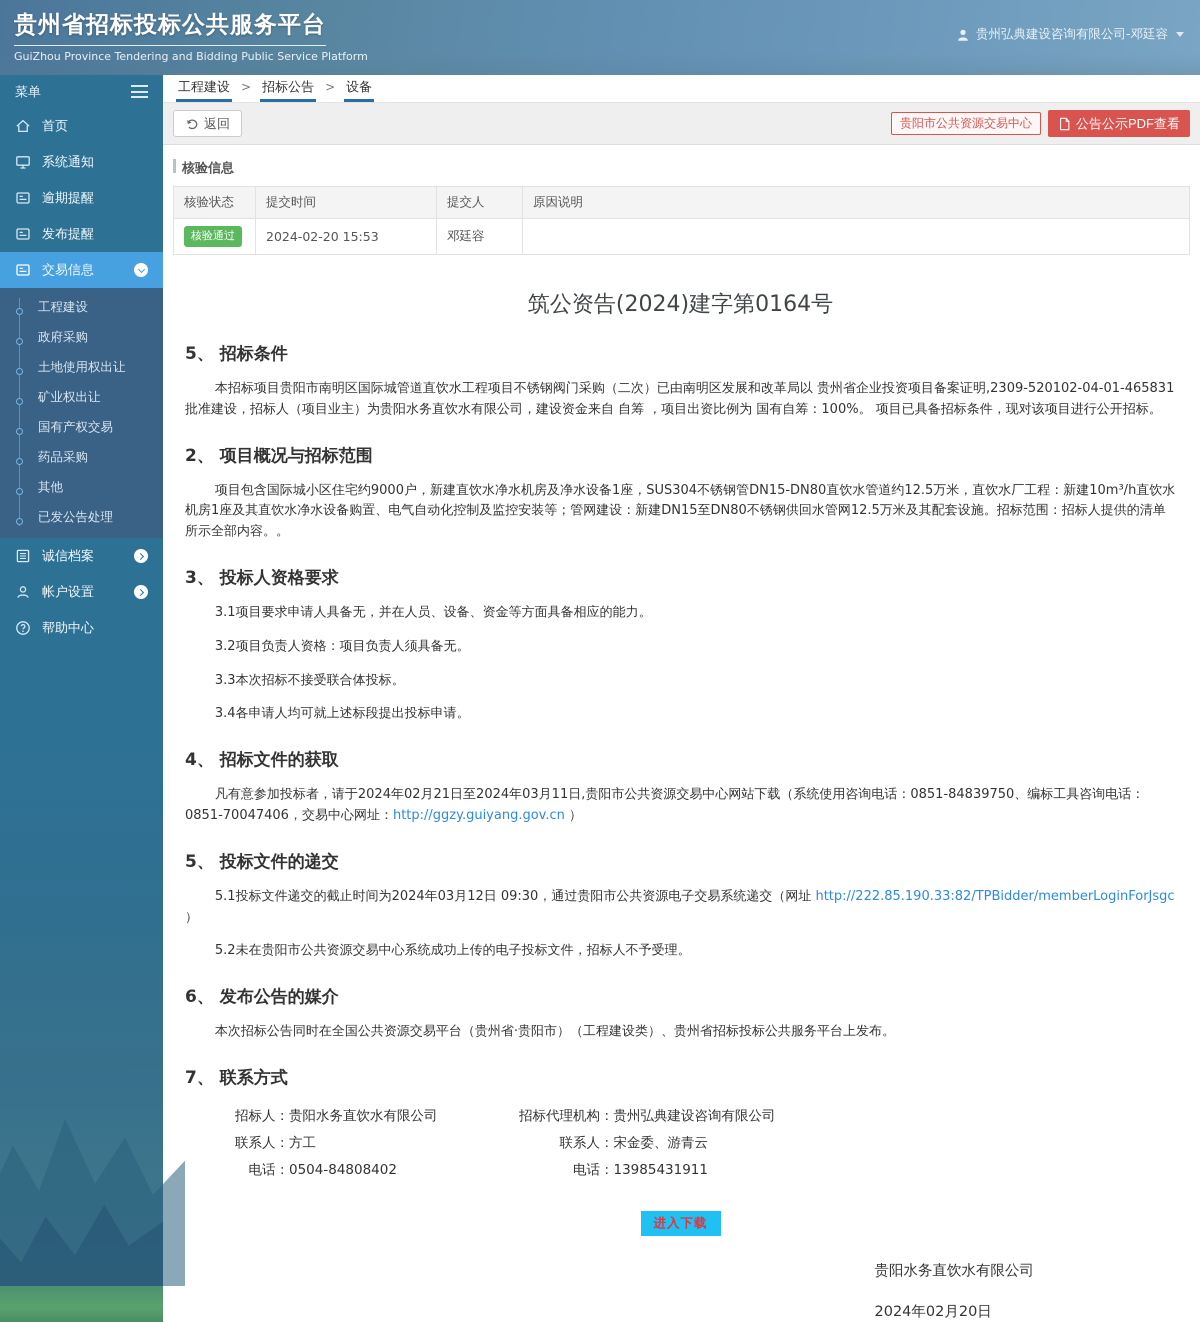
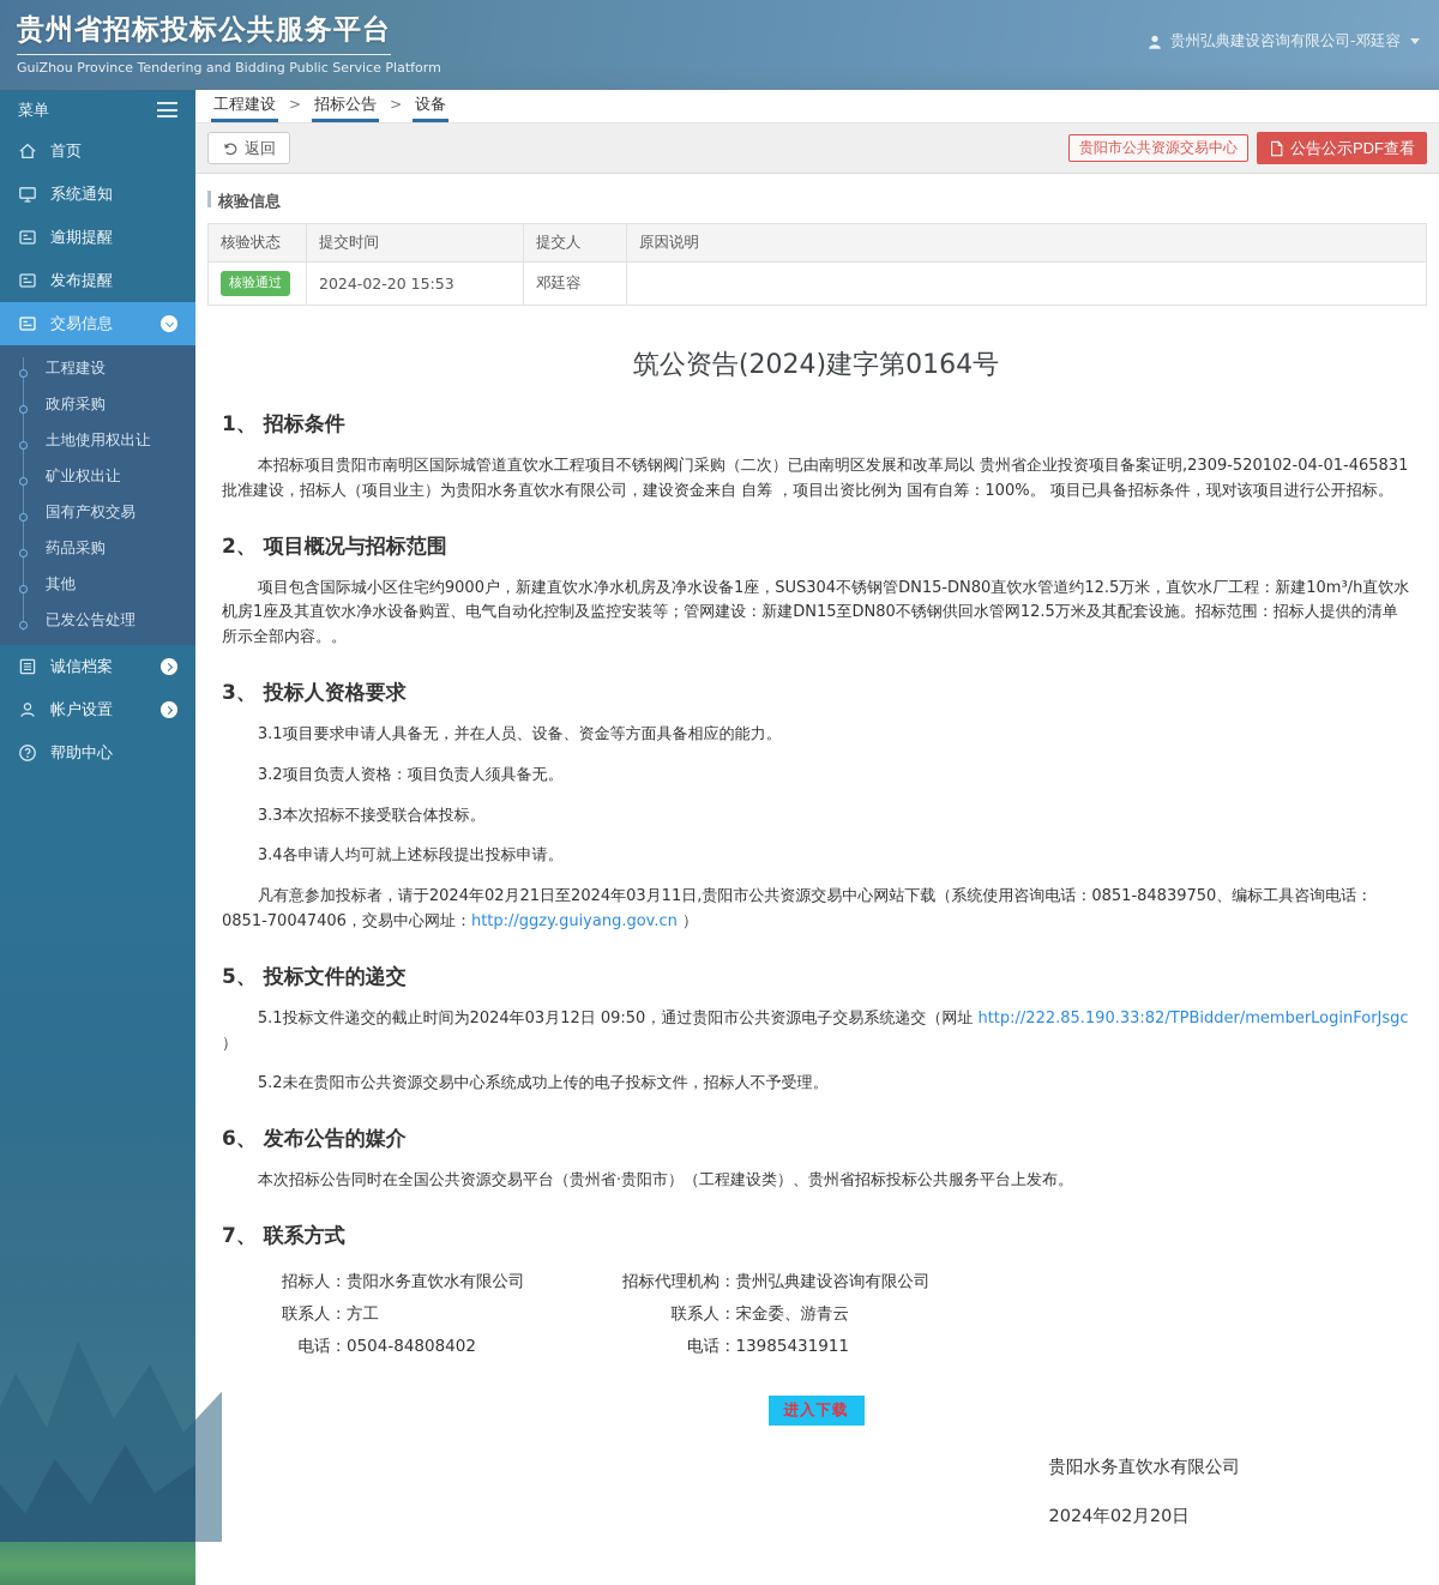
  贵州省招标投标公共服务平台
  GuiZhou Province Tendering and Bidding Public Service Platform
  贵州弘典建设咨询有限公司-邓廷容
  菜单
  首页
  系统通知
  逾期提醒
  发布提醒
  交易信息
  工程建设
  政府采购
  土地使用权出让
  矿业权出让
  国有产权交易
  药品采购
  其他
  已发公告处理
  诚信档案
  帐户设置
  帮助中心
  工程建设
  >
  招标公告
  >
  设备
  返回
  贵阳市公共资源交易中心
  公告公示PDF查看
  核验信息
  核验状态	提交时间	提交人	原因说明
  核验通过	2024-02-20 15:53	邓廷容
  筑公资告(2024)建字第0164号
- 5、 招标条件
+ 1、 招标条件
  本招标项目贵阳市南明区国际城管道直饮水工程项目不锈钢阀门采购（二次）已由南明区发展和改革局以 贵州省企业投资项目备案证明,2309-520102-04-01-465831批准建设，招标人（项目业主）为贵阳水务直饮水有限公司，建设资金来自 自筹 ，项目出资比例为 国有自筹：100%。 项目已具备招标条件，现对该项目进行公开招标。
  2、 项目概况与招标范围
  项目包含国际城小区住宅约9000户，新建直饮水净水机房及净水设备1座，SUS304不锈钢管DN15-DN80直饮水管道约12.5万米，直饮水厂工程：新建10m³/h直饮水机房1座及其直饮水净水设备购置、电气自动化控制及监控安装等；管网建设：新建DN15至DN80不锈钢供回水管网12.5万米及其配套设施。招标范围：招标人提供的清单所示全部内容。。
  3、 投标人资格要求
  3.1项目要求申请人具备无，并在人员、设备、资金等方面具备相应的能力。
  3.2项目负责人资格：项目负责人须具备无。
  3.3本次招标不接受联合体投标。
  3.4各申请人均可就上述标段提出投标申请。
- 4、 招标文件的获取
  凡有意参加投标者，请于2024年02月21日至2024年03月11日,贵阳市公共资源交易中心网站下载（系统使用咨询电话：0851-84839750、编标工具咨询电话：0851-70047406，交易中心网址：http://ggzy.guiyang.gov.cn ）
  5、 投标文件的递交
- 5.1投标文件递交的截止时间为2024年03月12日 09:30，通过贵阳市公共资源电子交易系统递交（网址 http://222.85.190.33:82/TPBidder/memberLoginForJsgc ）
+ 5.1投标文件递交的截止时间为2024年03月12日 09:50，通过贵阳市公共资源电子交易系统递交（网址 http://222.85.190.33:82/TPBidder/memberLoginForJsgc ）
  5.2未在贵阳市公共资源交易中心系统成功上传的电子投标文件，招标人不予受理。
  6、 发布公告的媒介
  本次招标公告同时在全国公共资源交易平台（贵州省·贵阳市）（工程建设类）、贵州省招标投标公共服务平台上发布。
  7、 联系方式
  招标人：
  贵阳水务直饮水有限公司
  联系人：
  方工
  电话：
  0504-84808402
  招标代理机构：
  贵州弘典建设咨询有限公司
  联系人：
  宋金委、游青云
  电话：
  13985431911
  进入下载
  贵阳水务直饮水有限公司
  2024年02月20日
